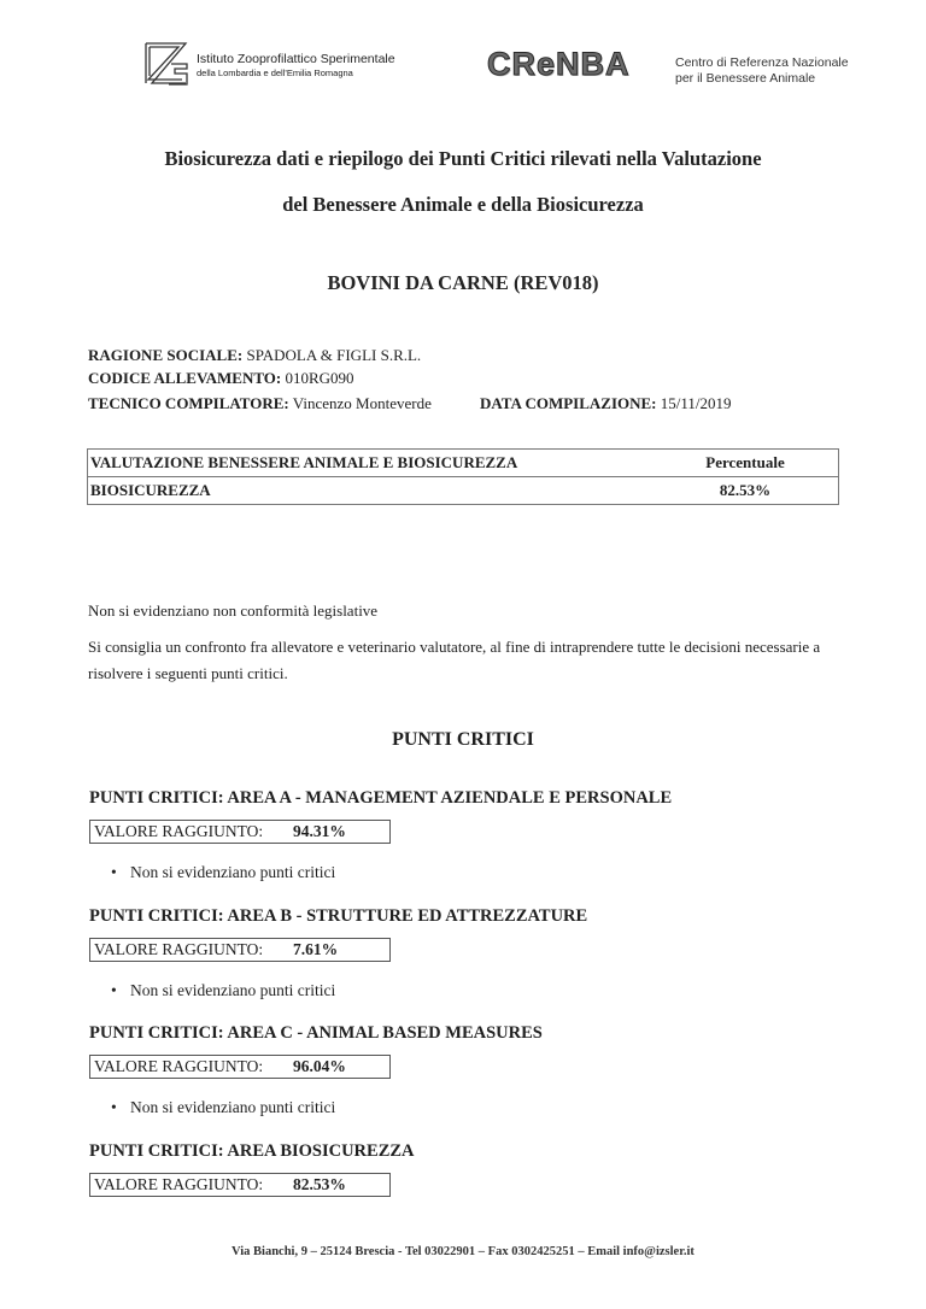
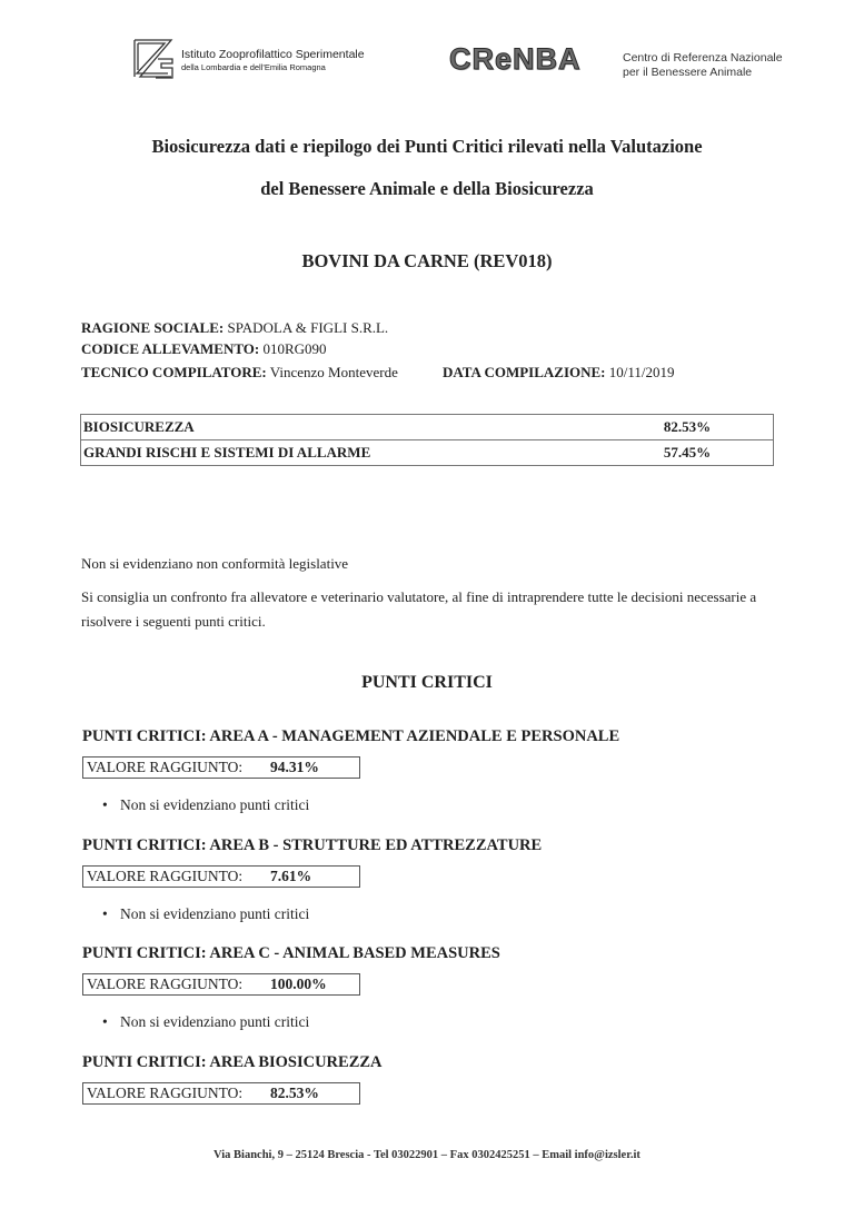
  Istituto Zooprofilattico Sperimentale
  della Lombardia e dell'Emilia Romagna
  CReNBA
  Centro di Referenza Nazionale
  per il Benessere Animale
  Biosicurezza dati e riepilogo dei Punti Critici rilevati nella Valutazione
  del Benessere Animale e della Biosicurezza
  BOVINI DA CARNE (REV018)
  RAGIONE SOCIALE: SPADOLA & FIGLI S.R.L.
  CODICE ALLEVAMENTO: 010RG090
  TECNICO COMPILATORE: Vincenzo Monteverde
- DATA COMPILAZIONE: 15/11/2019
+ DATA COMPILAZIONE: 10/11/2019
- VALUTAZIONE BENESSERE ANIMALE E BIOSICUREZZA	Percentuale
  BIOSICUREZZA	82.53%
+ GRANDI RISCHI E SISTEMI DI ALLARME	57.45%
  Non si evidenziano non conformità legislative
  Si consiglia un confronto fra allevatore e veterinario valutatore, al fine di intraprendere tutte le decisioni necessarie a risolvere i seguenti punti critici.
  PUNTI CRITICI
  PUNTI CRITICI: AREA A - MANAGEMENT AZIENDALE E PERSONALE
  VALORE RAGGIUNTO:
  94.31%
  • Non si evidenziano punti critici
  PUNTI CRITICI: AREA B - STRUTTURE ED ATTREZZATURE
  VALORE RAGGIUNTO:
  7.61%
  • Non si evidenziano punti critici
  PUNTI CRITICI: AREA C - ANIMAL BASED MEASURES
  VALORE RAGGIUNTO:
- 96.04%
+ 100.00%
  • Non si evidenziano punti critici
  PUNTI CRITICI: AREA BIOSICUREZZA
  VALORE RAGGIUNTO:
  82.53%
  Via Bianchi, 9 – 25124 Brescia - Tel 03022901 – Fax 0302425251 – Email info@izsler.it
